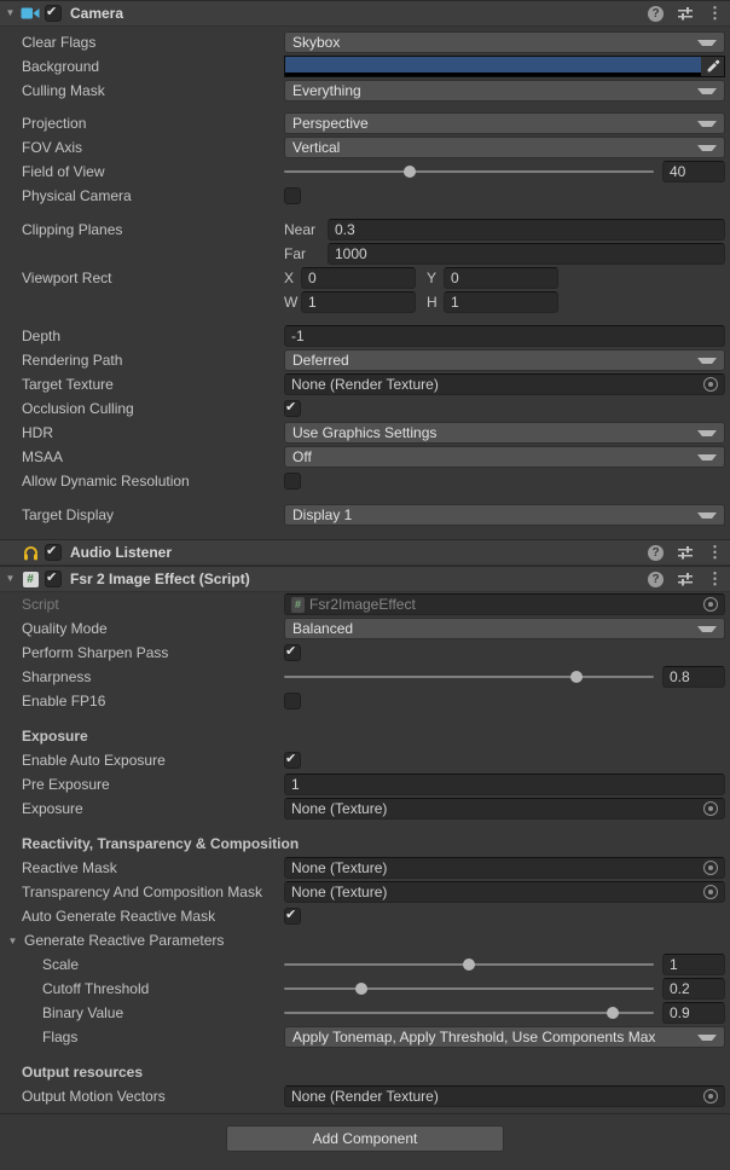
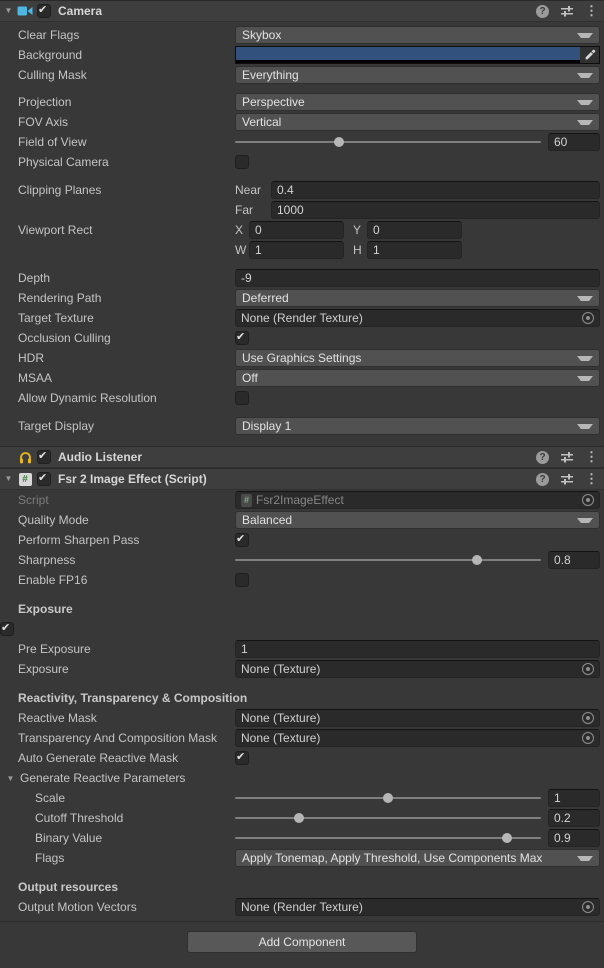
  ▼
  ✔
  Camera
  ?
  ⋮
  Clear Flags
  Skybox
  Background
  Culling Mask
  Everything
  Projection
  Perspective
  FOV Axis
  Vertical
  Field of View
- 40
+ 60
  Physical Camera
  Clipping Planes
  Near
- 0.3
+ 0.4
  Far
  1000
  Viewport Rect
  X
  0
  Y
  0
  W
  1
  H
  1
  Depth
- -1
+ -9
  Rendering Path
  Deferred
  Target Texture
  None (Render Texture)
  Occlusion Culling
  ✔
  HDR
  Use Graphics Settings
  MSAA
  Off
  Allow Dynamic Resolution
  Target Display
  Display 1
  ✔
  Audio Listener
  ?
  ⋮
  ▼
  #
  ✔
  Fsr 2 Image Effect (Script)
  ?
  ⋮
  Script
  #
  Fsr2ImageEffect
  Quality Mode
  Balanced
  Perform Sharpen Pass
  ✔
  Sharpness
  0.8
  Enable FP16
  Exposure
- Enable Auto Exposure
  ✔
  Pre Exposure
  1
  Exposure
  None (Texture)
  Reactivity, Transparency & Composition
  Reactive Mask
  None (Texture)
  Transparency And Composition Mask
  None (Texture)
  Auto Generate Reactive Mask
  ✔
  ▼
  Generate Reactive Parameters
  Scale
  1
  Cutoff Threshold
  0.2
  Binary Value
  0.9
  Flags
  Apply Tonemap, Apply Threshold, Use Components Max
  Output resources
  Output Motion Vectors
  None (Render Texture)
  Add Component
